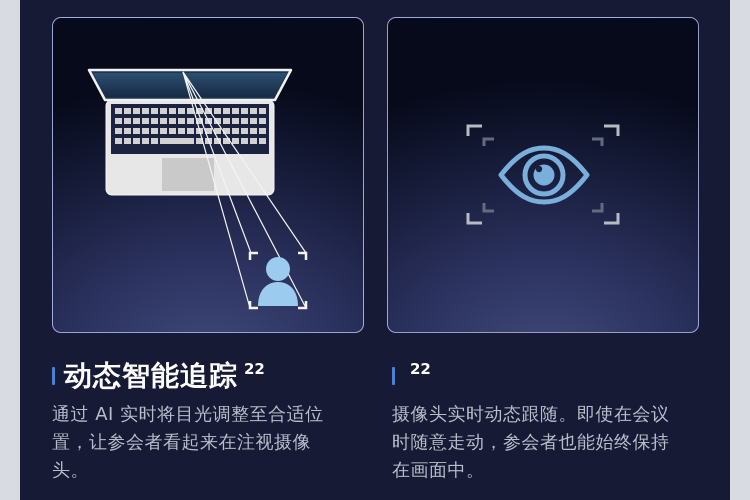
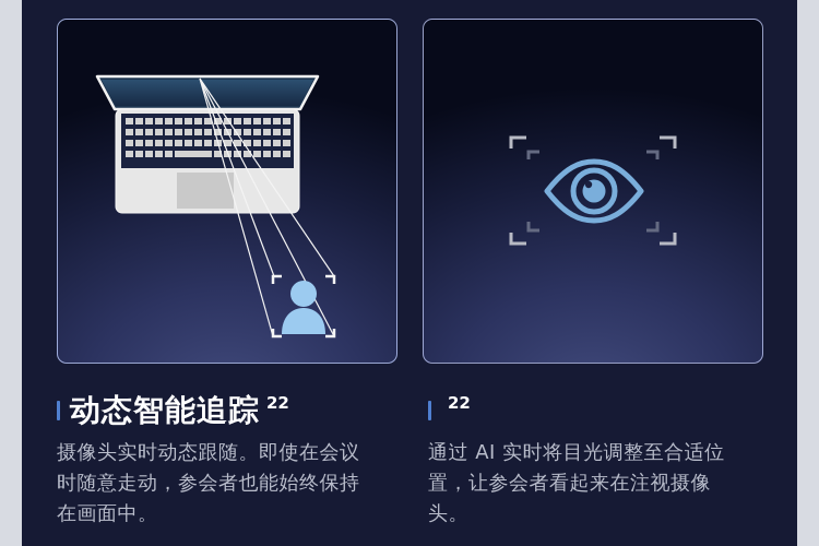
  动态智能追踪
  22
- 通过 AI 实时将目光调整至合适位置，让参会者看起来在注视摄像头。
+ 摄像头实时动态跟随。即使在会议时随意走动，参会者也能始终保持在画面中。
  22
- 摄像头实时动态跟随。即使在会议时随意走动，参会者也能始终保持在画面中。
+ 通过 AI 实时将目光调整至合适位置，让参会者看起来在注视摄像头。
